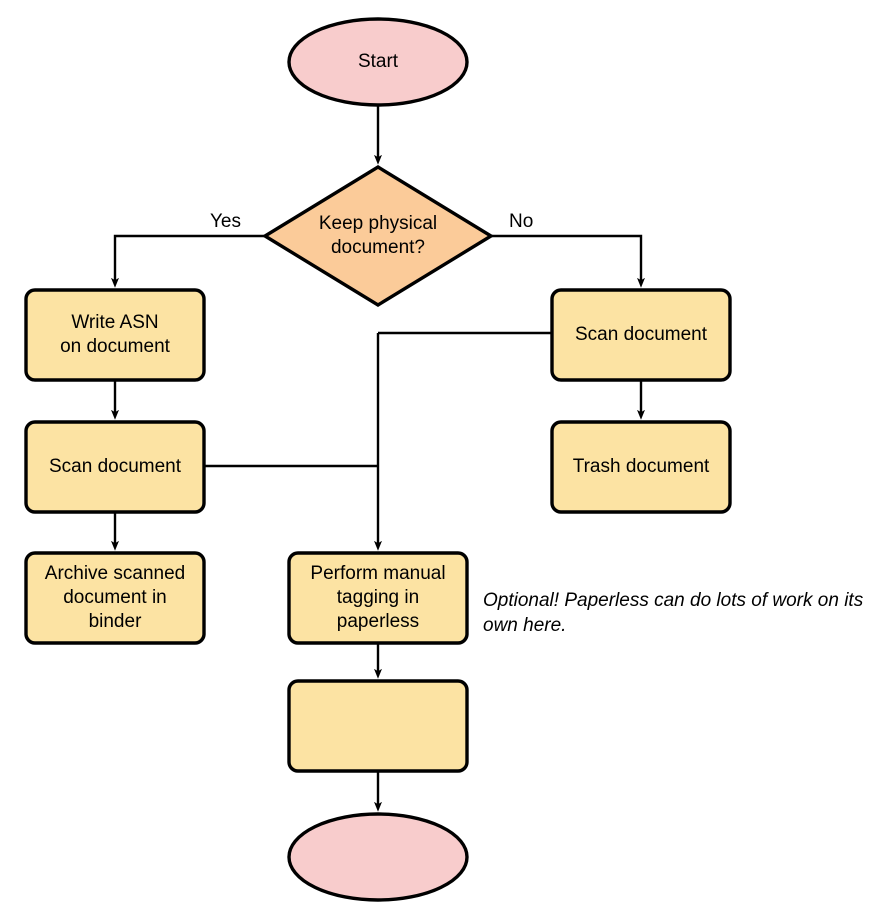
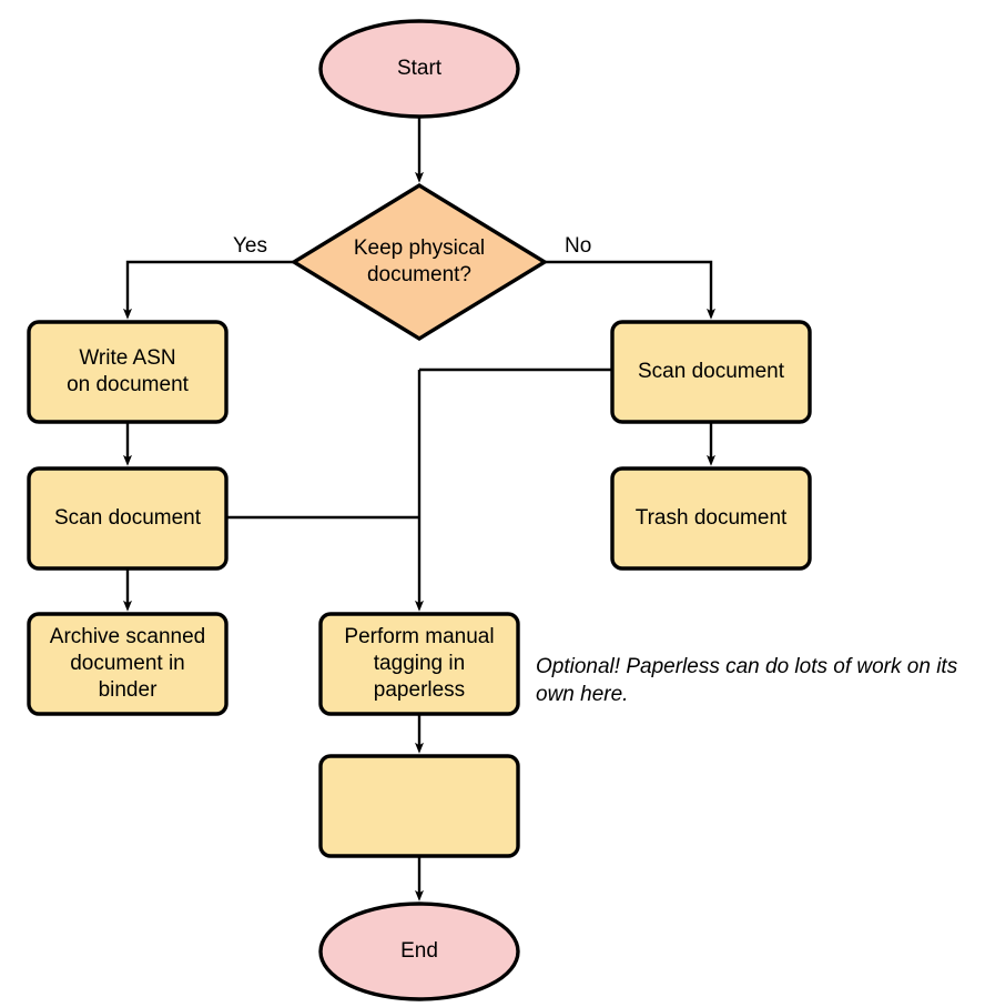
  Start
  Keep physical
  document?
  Write ASN
  on document
  Scan document
  Archive scanned
  document in
  binder
  Scan document
  Trash document
  Perform manual
  tagging in
  paperless
+ End
  Yes
  No
  Optional! Paperless can do lots of work on its own here.
